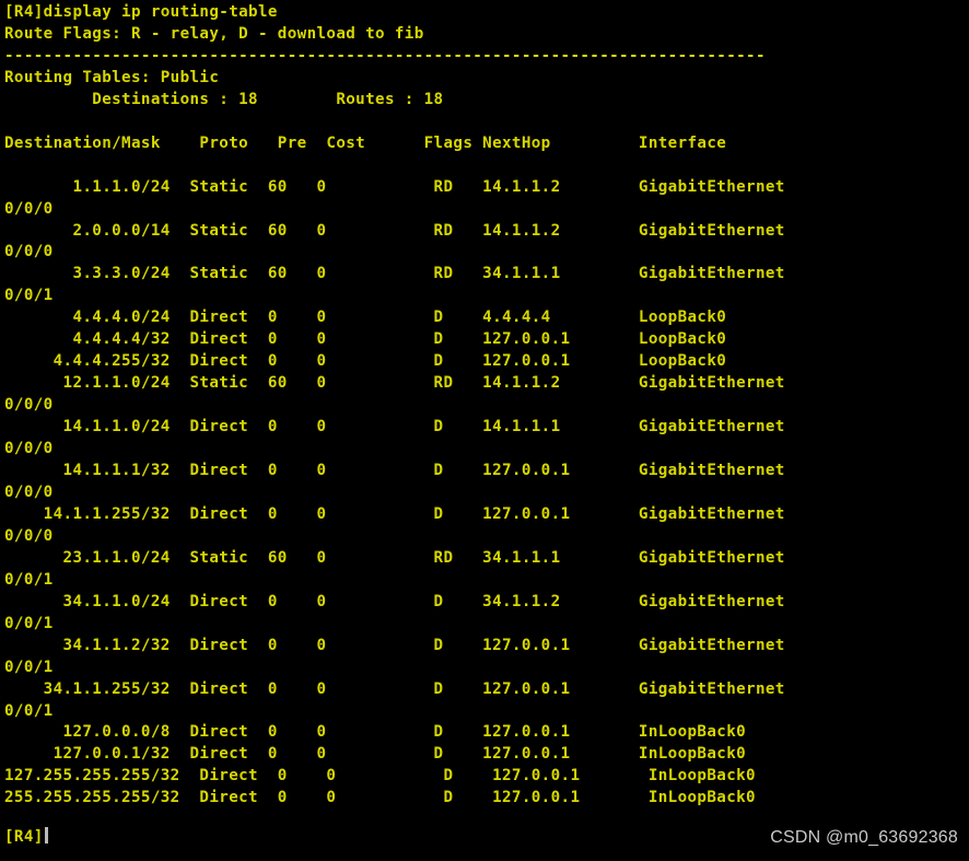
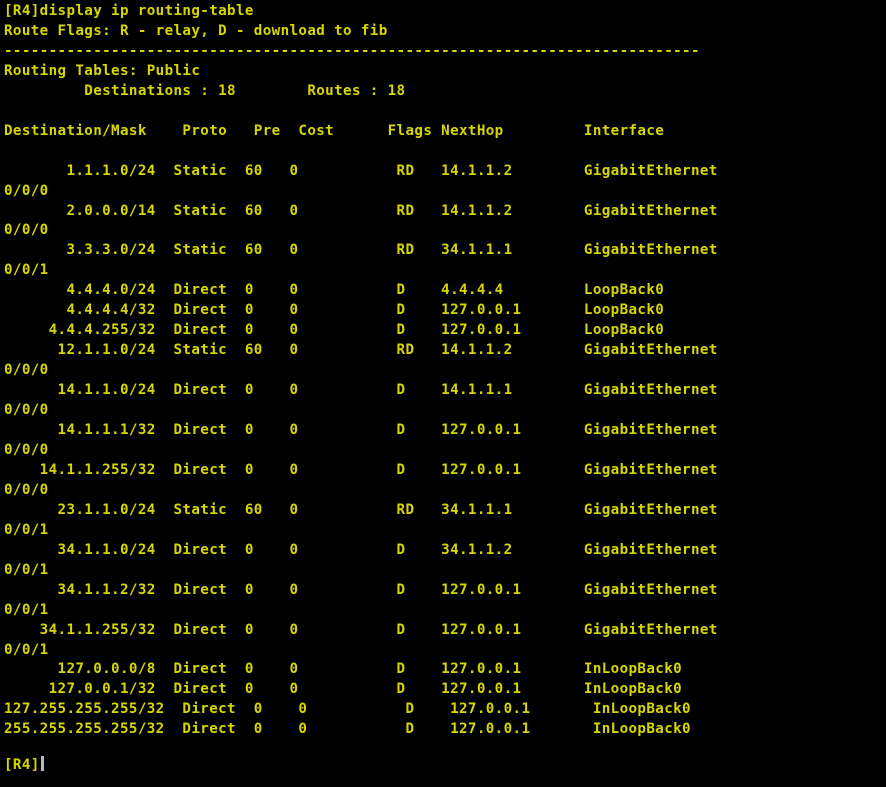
  [R4]display ip routing-table
  Route Flags: R - relay, D - download to fib
  ------------------------------------------------------------------------------
  Routing Tables: Public
  Destinations : 18 Routes : 18
  Destination/Mask Proto Pre Cost Flags NextHop Interface
  1.1.1.0/24 Static 60 0 RD 14.1.1.2 GigabitEthernet
  0/0/0
  2.0.0.0/14 Static 60 0 RD 14.1.1.2 GigabitEthernet
  0/0/0
  3.3.3.0/24 Static 60 0 RD 34.1.1.1 GigabitEthernet
  0/0/1
  4.4.4.0/24 Direct 0 0 D 4.4.4.4 LoopBack0
  4.4.4.4/32 Direct 0 0 D 127.0.0.1 LoopBack0
  4.4.4.255/32 Direct 0 0 D 127.0.0.1 LoopBack0
  12.1.1.0/24 Static 60 0 RD 14.1.1.2 GigabitEthernet
  0/0/0
  14.1.1.0/24 Direct 0 0 D 14.1.1.1 GigabitEthernet
  0/0/0
  14.1.1.1/32 Direct 0 0 D 127.0.0.1 GigabitEthernet
  0/0/0
  14.1.1.255/32 Direct 0 0 D 127.0.0.1 GigabitEthernet
  0/0/0
  23.1.1.0/24 Static 60 0 RD 34.1.1.1 GigabitEthernet
  0/0/1
  34.1.1.0/24 Direct 0 0 D 34.1.1.2 GigabitEthernet
  0/0/1
  34.1.1.2/32 Direct 0 0 D 127.0.0.1 GigabitEthernet
  0/0/1
  34.1.1.255/32 Direct 0 0 D 127.0.0.1 GigabitEthernet
  0/0/1
  127.0.0.0/8 Direct 0 0 D 127.0.0.1 InLoopBack0
  127.0.0.1/32 Direct 0 0 D 127.0.0.1 InLoopBack0
  127.255.255.255/32 Direct 0 0 D 127.0.0.1 InLoopBack0
  255.255.255.255/32 Direct 0 0 D 127.0.0.1 InLoopBack0
  [R4]
- CSDN @m0_63692368
